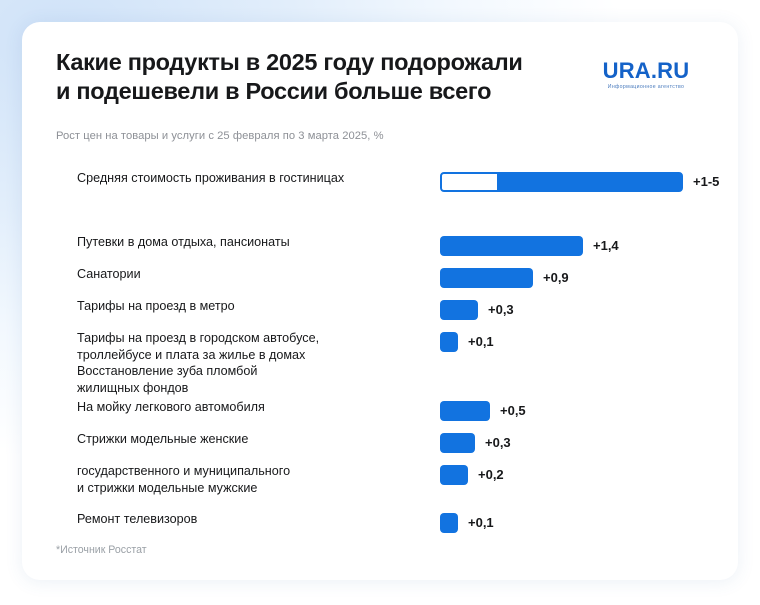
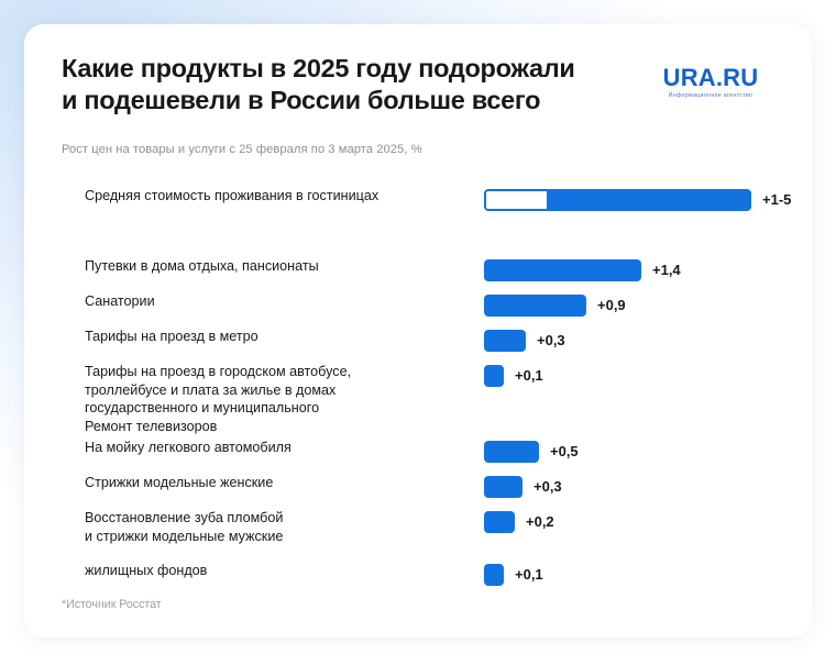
  Какие продукты в 2025 году подорожали
  и подешевели в России больше всего
  URA.RU
  Рост цен на товары и услуги с 25 февраля по 3 марта 2025, %
  Средняя стоимость проживания в гостиницах
  +1-5
  Путевки в дома отдыха, пансионаты
  +1,4
  Санатории
  +0,9
  Тарифы на проезд в метро
  +0,3
  Тарифы на проезд в городском автобусе,
  троллейбусе и плата за жилье в домах
- Восстановление зуба пломбой
+ государственного и муниципального
- жилищных фондов
+ Ремонт телевизоров
  +0,1
  На мойку легкового автомобиля
  +0,5
  Стрижки модельные женские
  +0,3
- государственного и муниципального
+ Восстановление зуба пломбой
  и стрижки модельные мужские
  +0,2
- Ремонт телевизоров
+ жилищных фондов
  +0,1
  *Источник Росстат
